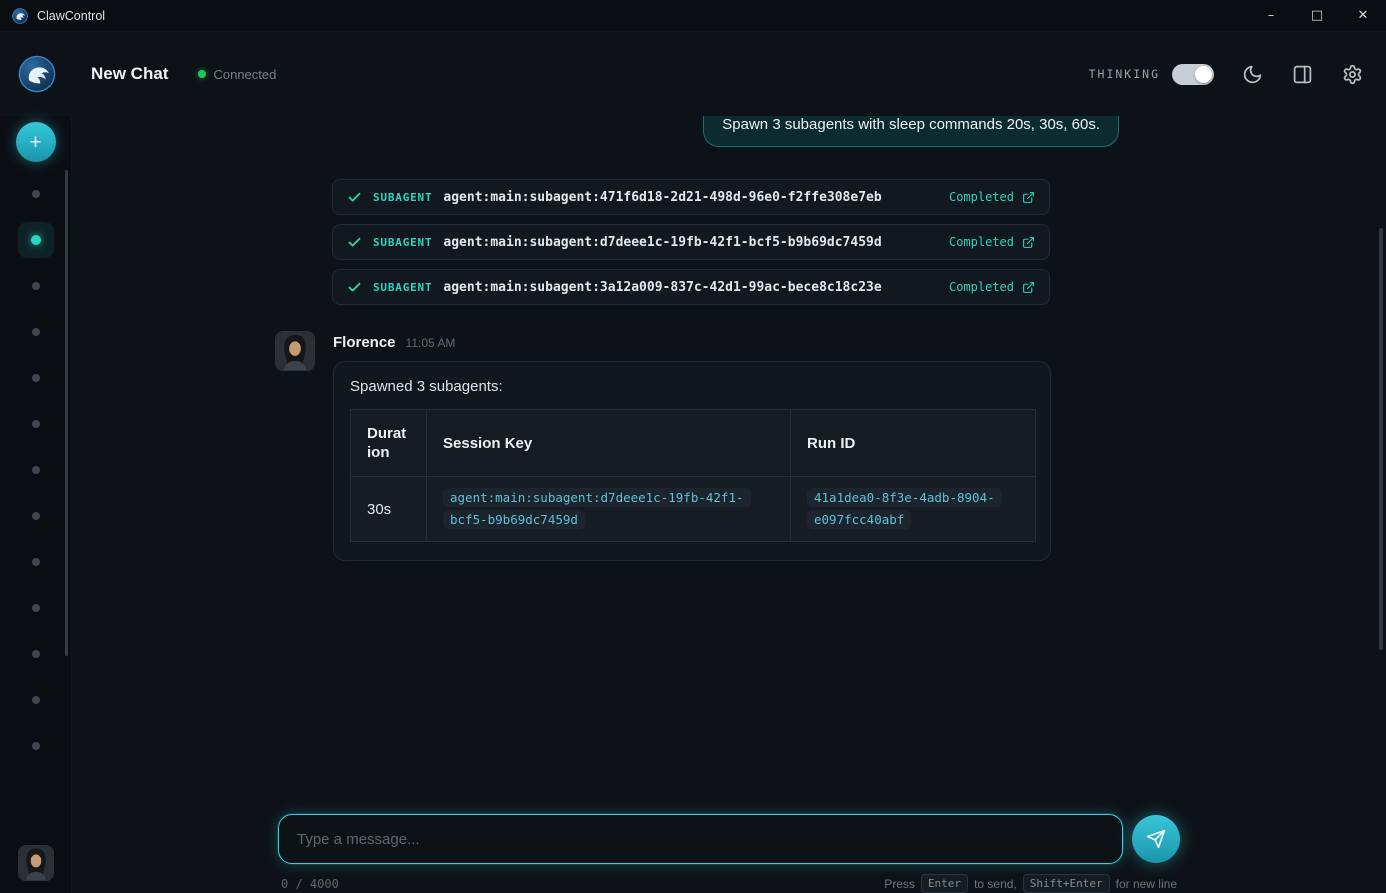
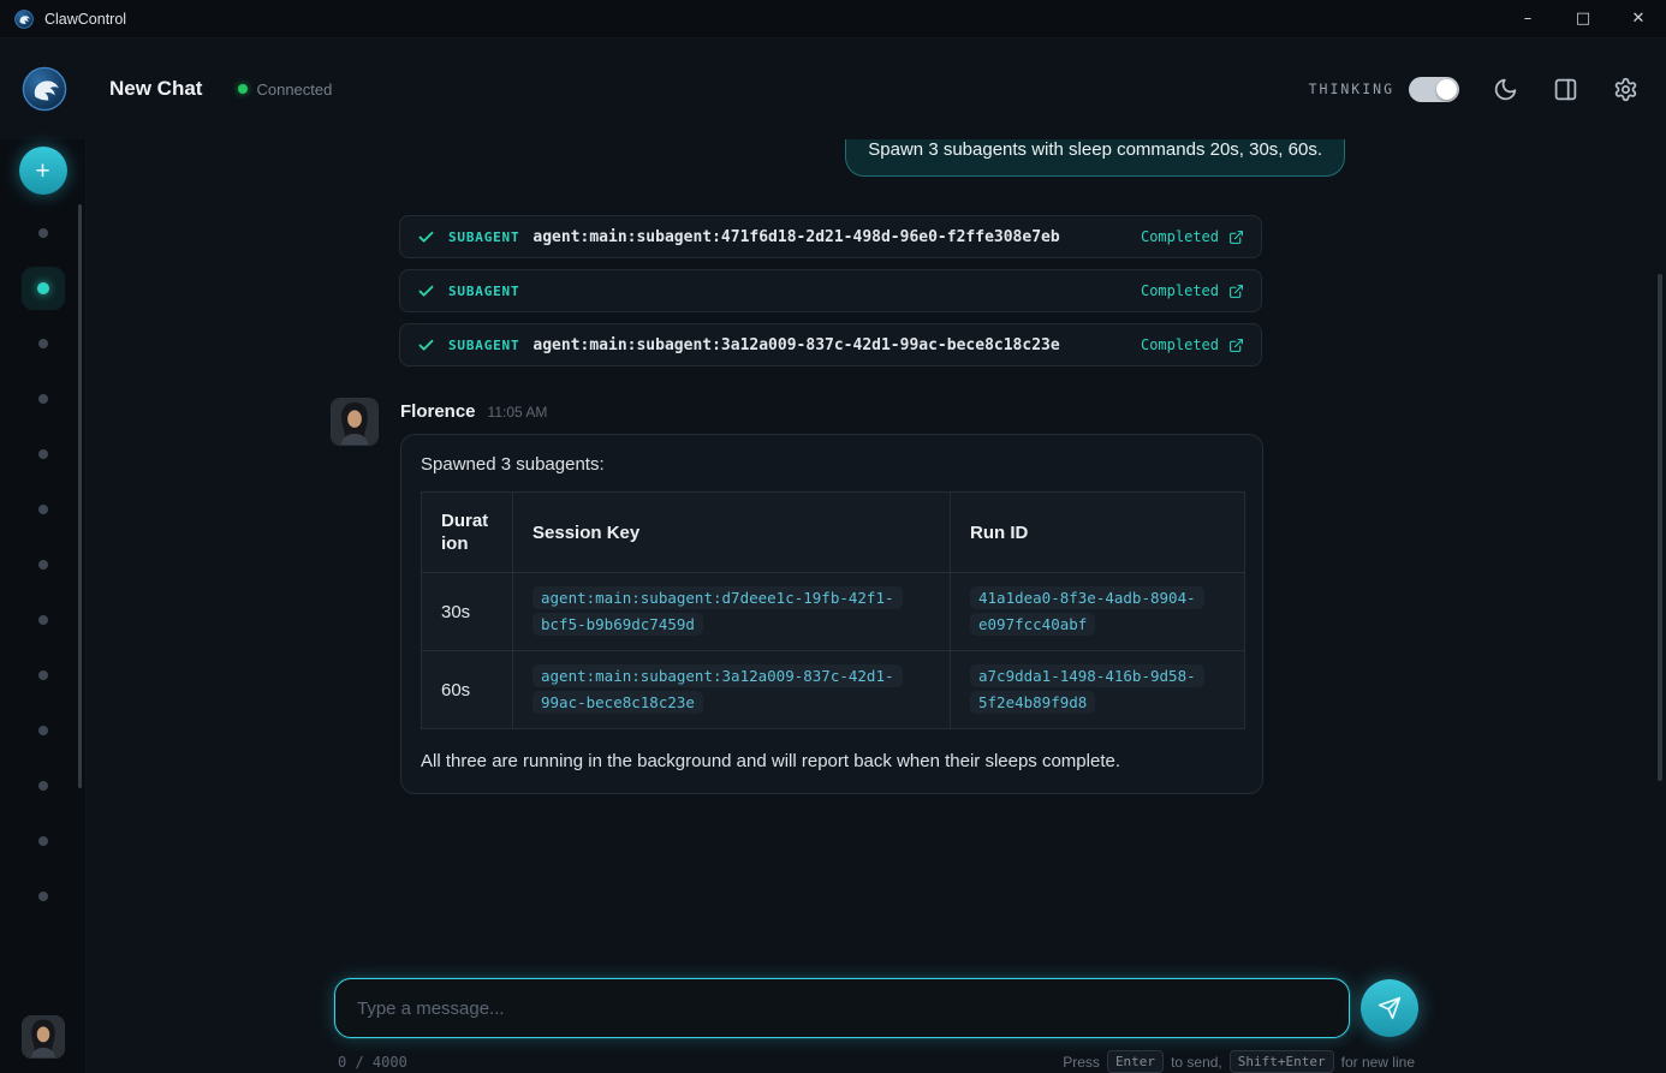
  ClawControl
  –
  □
  ✕
  New Chat
  Connected
  THINKING
  +
  Spawn 3 subagents with sleep commands 20s, 30s, 60s.
  SUBAGENT
  agent:main:subagent:471f6d18-2d21-498d-96e0-f2ffe308e7eb
  Completed
  SUBAGENT
- agent:main:subagent:d7deee1c-19fb-42f1-bcf5-b9b69dc7459d
  Completed
  SUBAGENT
  agent:main:subagent:3a12a009-837c-42d1-99ac-bece8c18c23e
  Completed
  Florence
  11:05 AM
  Spawned 3 subagents:
  Duration	Session Key	Run ID
  30s	agent:main:subagent:d7deee1c-19fb-42f1-bcf5-b9b69dc7459d	41a1dea0-8f3e-4adb-8904-e097fcc40abf
+ 60s	agent:main:subagent:3a12a009-837c-42d1-99ac-bece8c18c23e	a7c9dda1-1498-416b-9d58-5f2e4b89f9d8
+ All three are running in the background and will report back when their sleeps complete.
  Type a message...
  0 / 4000
  Press
  Enter
  to send,
  Shift+Enter
  for new line
